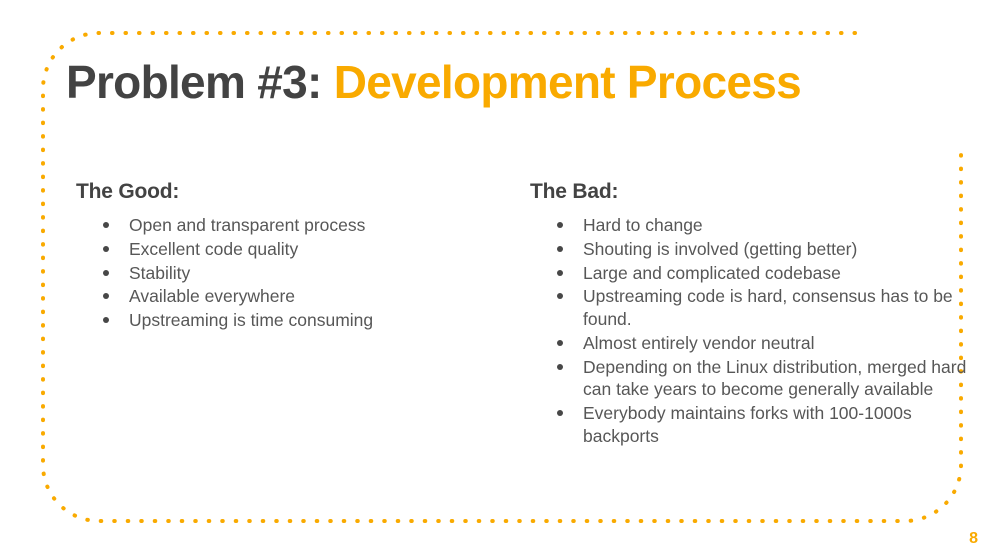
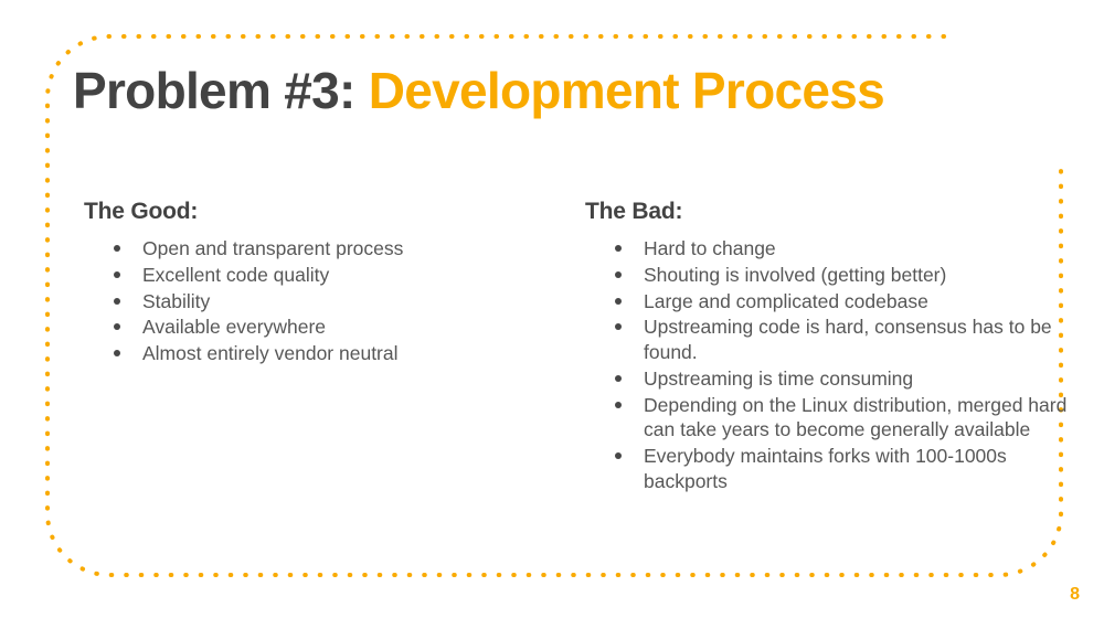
  Problem #3: Development Process
  The Good:
  Open and transparent process
  Excellent code quality
  Stability
  Available everywhere
- Upstreaming is time consuming
+ Almost entirely vendor neutral
  The Bad:
  Hard to change
  Shouting is involved (getting better)
  Large and complicated codebase
  Upstreaming code is hard, consensus has to be found.
- Almost entirely vendor neutral
+ Upstreaming is time consuming
  Depending on the Linux distribution, merged hard can take years to become generally available
  Everybody maintains forks with 100-1000s backports
  8
